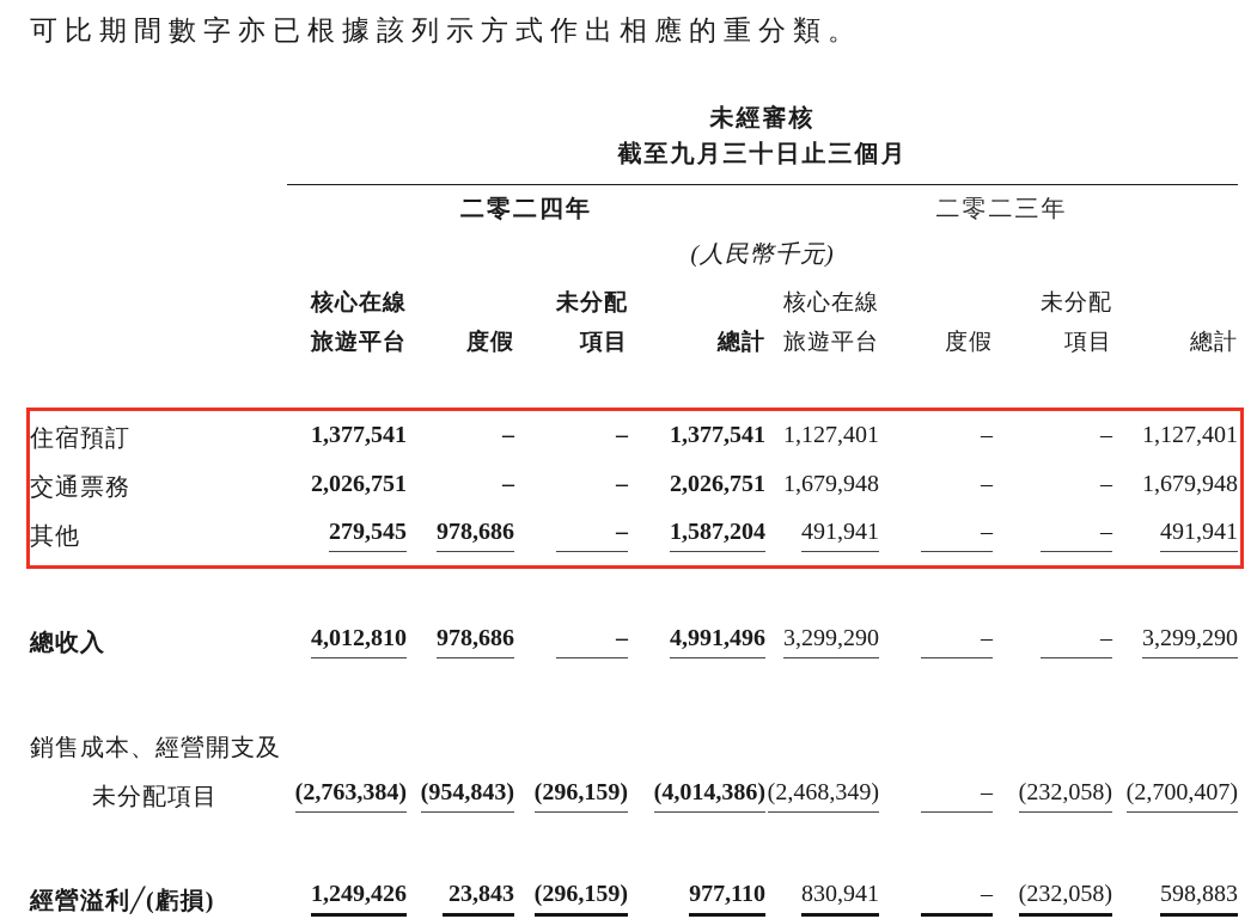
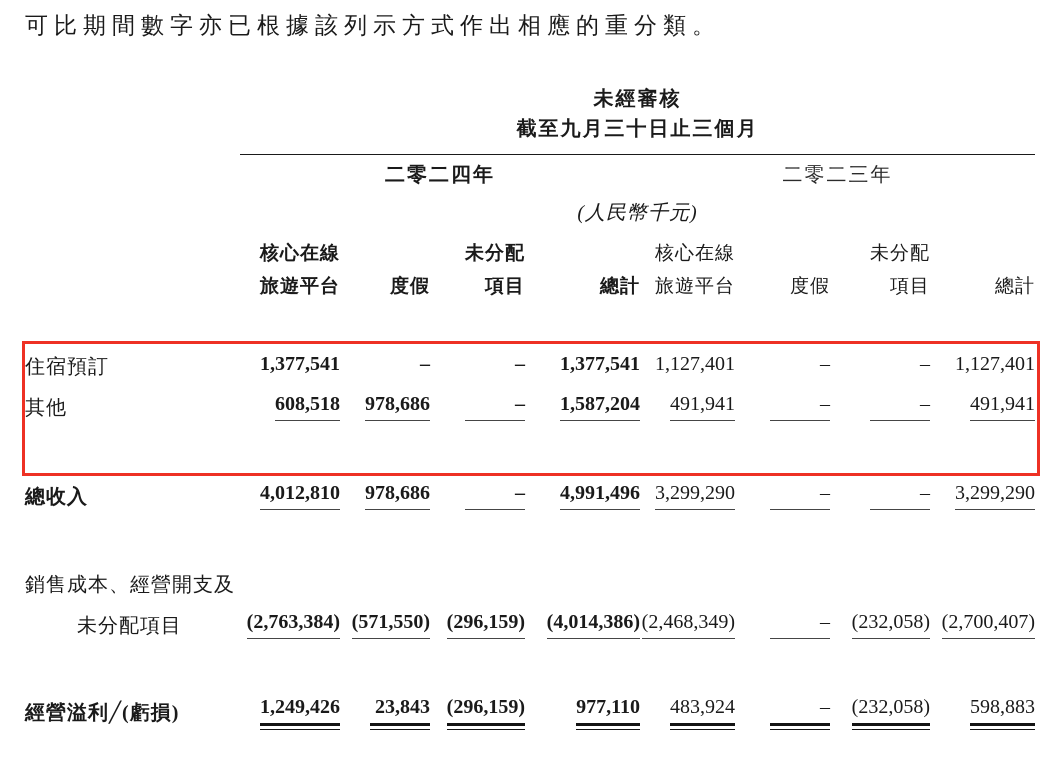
  可比期間數字亦已根據該列示方式作出相應的重分類。
  	未經審核 截至九月三十日止三個月
  	二零二四年	二零二三年
  	(人民幣千元)
  	核心在線 旅遊平台	度假	未分配 項目	總計	核心在線 旅遊平台	度假	未分配 項目	總計
  住宿預訂	1,377,541	–	–	1,377,541	1,127,401	–	–	1,127,401
- 交通票務	2,026,751	–	–	2,026,751	1,679,948	–	–	1,679,948
- 其他	279,545	978,686	–	1,587,204	491,941	–	–	491,941
+ 其他	608,518	978,686	–	1,587,204	491,941	–	–	491,941
  總收入	4,012,810	978,686	–	4,991,496	3,299,290	–	–	3,299,290
  銷售成本、經營開支及
- 未分配項目	(2,763,384)	(954,843)	(296,159)	(4,014,386)	(2,468,349)	–	(232,058)	(2,700,407)
+ 未分配項目	(2,763,384)	(571,550)	(296,159)	(4,014,386)	(2,468,349)	–	(232,058)	(2,700,407)
- 經營溢利╱(虧損)	1,249,426	23,843	(296,159)	977,110	830,941	–	(232,058)	598,883
+ 經營溢利╱(虧損)	1,249,426	23,843	(296,159)	977,110	483,924	–	(232,058)	598,883
